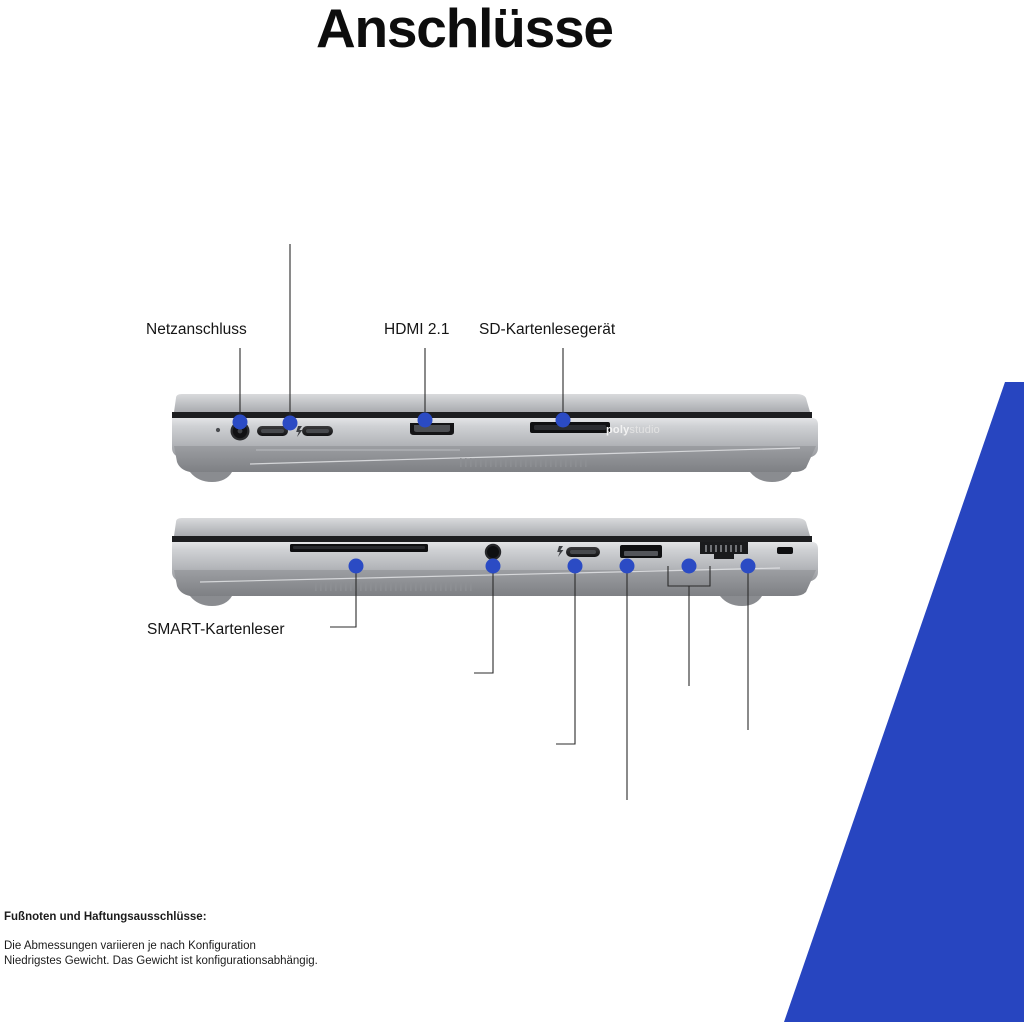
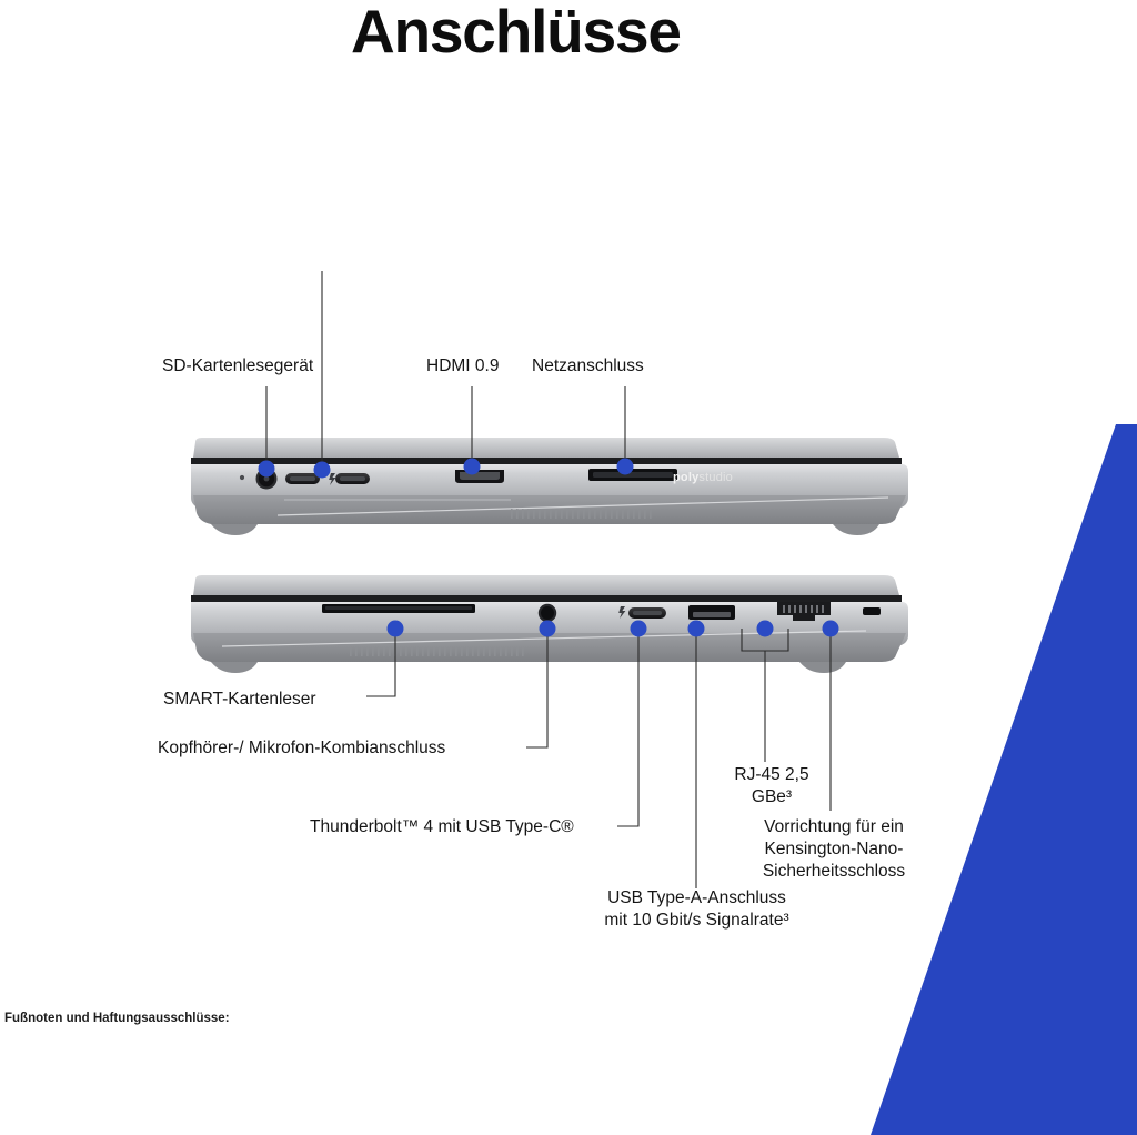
  Anschlüsse
  polystudio
- Netzanschluss
+ SD-Kartenlesegerät
- HDMI 2.1
+ HDMI 0.9
- SD-Kartenlesegerät
+ Netzanschluss
  SMART-Kartenleser
+ Kopfhörer-/ Mikrofon-Kombianschluss
+ Thunderbolt™ 4 mit USB Type-C®
+ USB Type-A-Anschluss
+ mit 10 Gbit/s Signalrate³
+ RJ-45 2,5
+ GBe³
+ Vorrichtung für ein
+ Kensington-Nano-
+ Sicherheitsschloss
  Fußnoten und Haftungsausschlüsse:
- Die Abmessungen variieren je nach Konfiguration
- Niedrigstes Gewicht. Das Gewicht ist konfigurationsabhängig.
